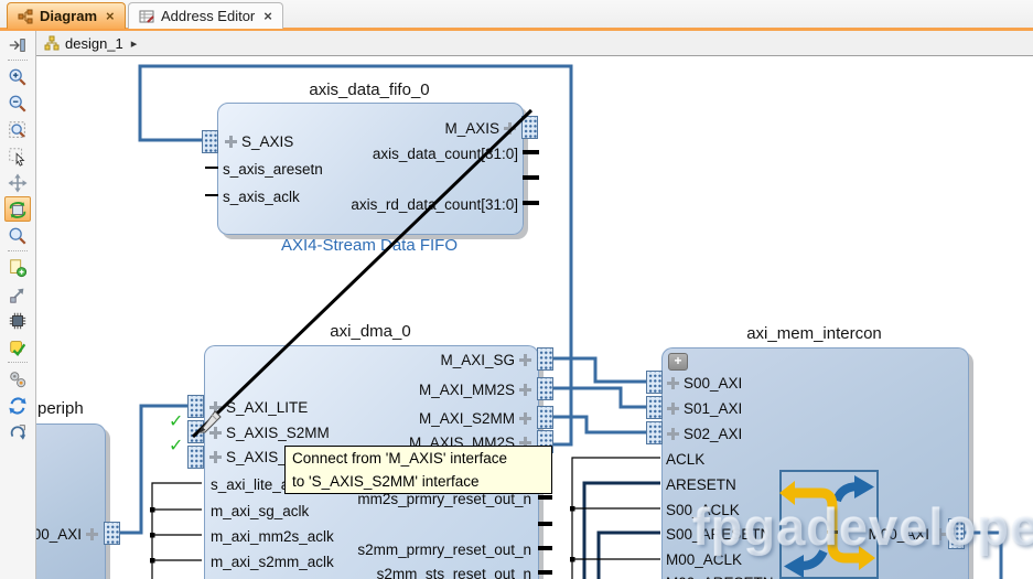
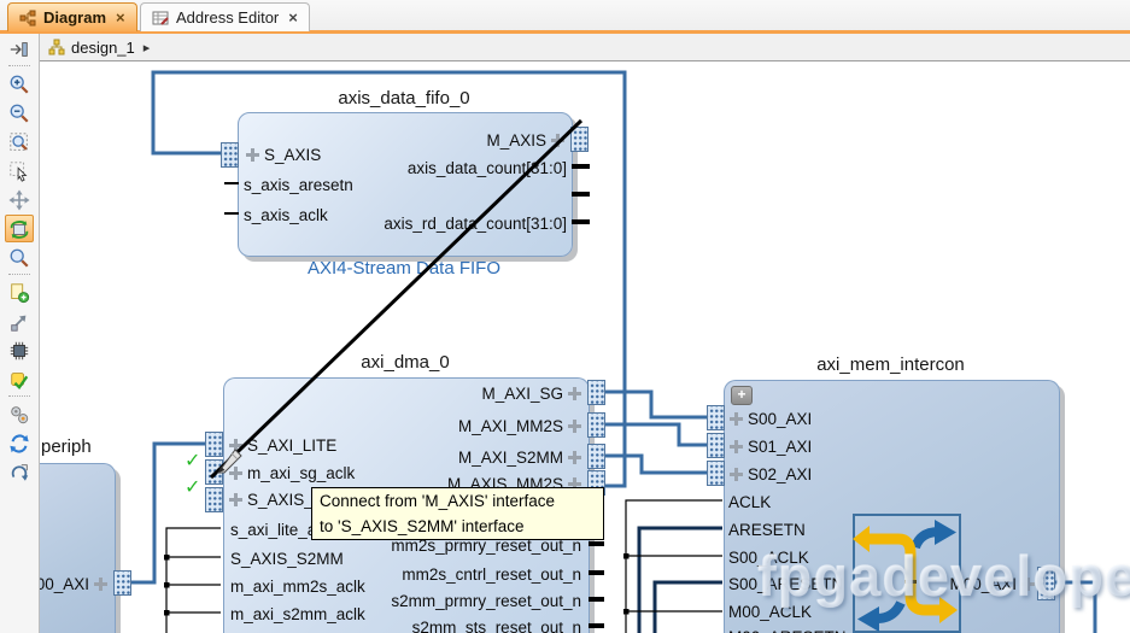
  Diagram
  ×
  Address Editor
  ×
  design_1
  ▸
  axis_data_fifo_0
  AXI4-Stream Data FIFO
  axi_dma_0
  axi_mem_intercon
  periph
  S_AXIS
  s_axis_aresetn
  s_axis_aclk
  M_AXIS
  axis_data_count[31:0]
  axis_rd_dat_count[31:0]
  S_AXI_LITE
- S_AXIS_S2MM
+ m_axi_sg_aclk
  S_AXIS_
  s_axi_lite_
- m_axi_sg_aclk
+ S_AXIS_S2MM
  m_axi_mm2s_aclk
  m_axi_s2mm_aclk
  M_AXI_SG
  M_AXI_MM2S
  M_AXI_S2MM
  M_AXIS_MM2S
  mm2s_prmry_reset_out_n
+ mm2s_cntrl_reset_out_n
  s2mm_prmry_reset_out_n
  s2mm_sts_reset_out_n
  +
  S00_AXI
  S01_AXI
  S02_AXI
  ACLK
  ARESETN
  S00_ACLK
  S00_ARESETN
  M00_ACLK
  M00_AXI
  00_AXI
  fpgadevelope
  ✓
  ✓
  Connect from 'M_AXIS' interface
  to 'S_AXIS_S2MM' interface
